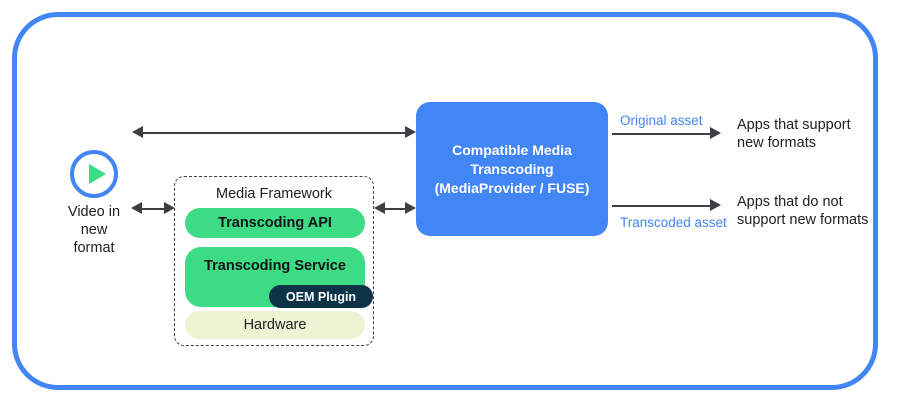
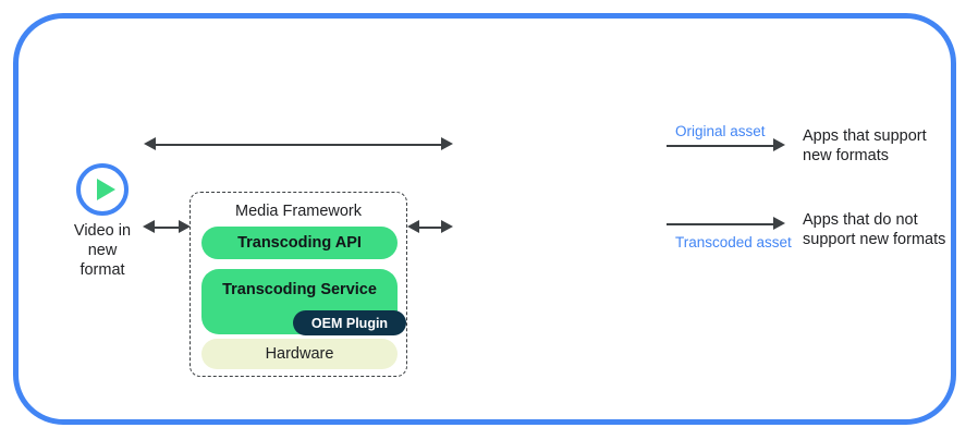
  Video in
  new
  format
  Media Framework
  Transcoding API
  Transcoding Service
  OEM Plugin
  Hardware
- Compatible Media
- Transcoding
- (MediaProvider / FUSE)
  Original asset
  Apps that support
  new formats
  Transcoded asset
  Apps that do not
  support new formats
